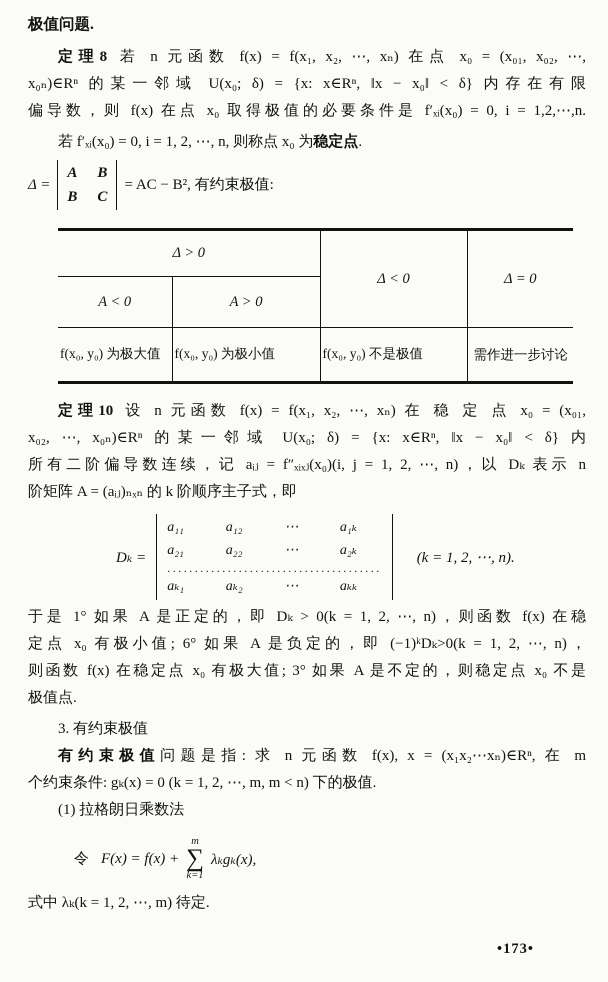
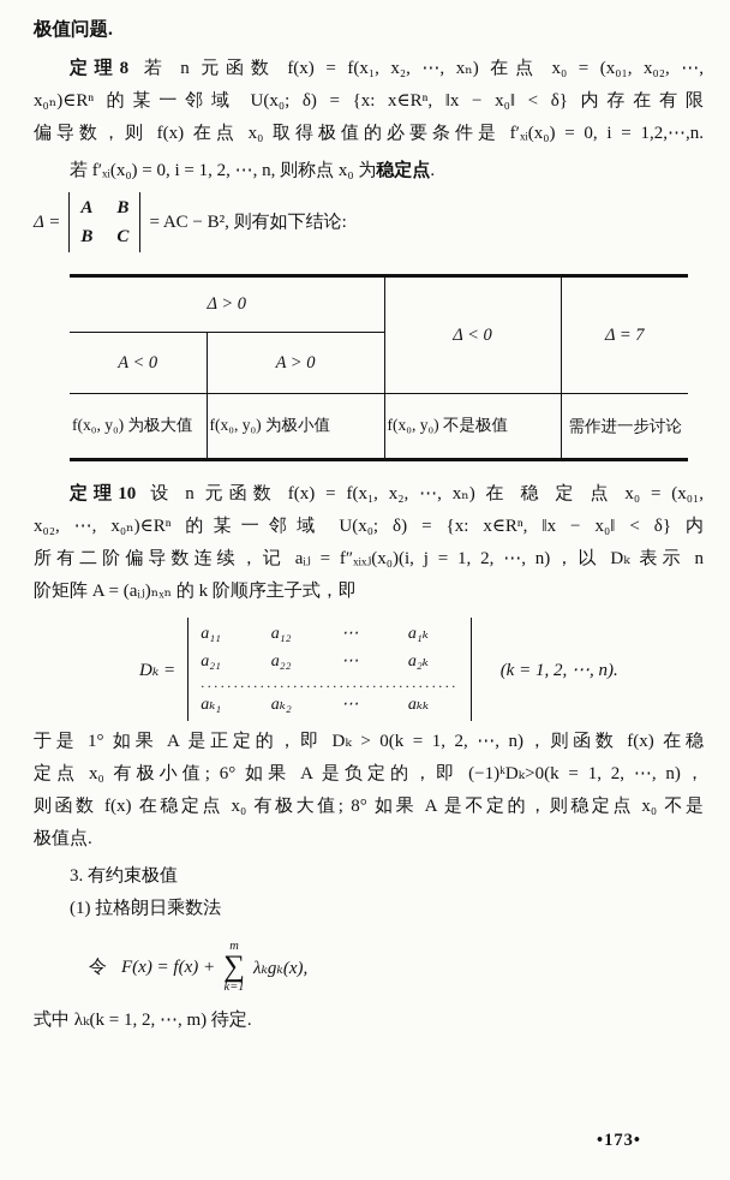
  极值问题.
  定理8 若 n 元函数 f(x) = f(x₁, x₂, ⋯, xₙ) 在点 x₀ = (x₀₁, x₀₂, ⋯,
  x₀ₙ)∈Rⁿ 的某一邻域 U(x₀; δ) = {x: x∈Rⁿ, ‖x − x₀‖ < δ} 内存在有限
  偏导数，则 f(x) 在点 x₀ 取得极值的必要条件是 f′ₓᵢ(x₀) = 0, i = 1,2,⋯,n.
  若 f′ₓᵢ(x₀) = 0, i = 1, 2, ⋯, n, 则称点 x₀ 为稳定点.
  Δ =
  A
  B
  B
  C
- = AC − B², 有约束极值:
+ = AC − B², 则有如下结论:
- Δ > 0	Δ < 0	Δ = 0
+ Δ > 0	Δ < 0	Δ = 7
  A < 0	A > 0
  f(x₀, y₀) 为极大值	f(x₀, y₀) 为极小值	f(x₀, y₀) 不是极值	需作进一步讨论
  定理10 设 n 元函数 f(x) = f(x₁, x₂, ⋯, xₙ) 在 稳 定 点 x₀ = (x₀₁,
  x₀₂, ⋯, x₀ₙ)∈Rⁿ 的某一邻域 U(x₀; δ) = {x: x∈Rⁿ, ‖x − x₀‖ < δ} 内
  所有二阶偏导数连续，记 aᵢⱼ = f″ₓᵢₓⱼ(x₀)(i, j = 1, 2, ⋯, n)，以 Dₖ 表示 n
  阶矩阵 A = (aᵢⱼ)ₙₓₙ 的 k 阶顺序主子式，即
  Dₖ =
  a₁₁
  a₁₂
  ⋯
  a₁ₖ
  a₂₁
  a₂₂
  ⋯
  a₂ₖ
  .......................................
  aₖ₁
  aₖ₂
  ⋯
  aₖₖ
  (k = 1, 2, ⋯, n).
  于是 1° 如果 A 是正定的，即 Dₖ > 0(k = 1, 2, ⋯, n)，则函数 f(x) 在稳
  定点 x₀ 有极小值; 6° 如果 A 是负定的，即 (−1)ᵏDₖ>0(k = 1, 2, ⋯, n)，
- 则函数 f(x) 在稳定点 x₀ 有极大值; 3° 如果 A 是不定的，则稳定点 x₀ 不是
+ 则函数 f(x) 在稳定点 x₀ 有极大值; 8° 如果 A 是不定的，则稳定点 x₀ 不是
  极值点.
  3. 有约束极值
- 有约束极值问题是指: 求 n 元函数 f(x), x = (x₁x₂⋯xₙ)∈Rⁿ, 在 m
- 个约束条件: gₖ(x) = 0 (k = 1, 2, ⋯, m, m < n) 下的极值.
  (1) 拉格朗日乘数法
  令
  F(x) = f(x) +
  m
  ∑
  k=1
  λₖgₖ(x),
  式中 λₖ(k = 1, 2, ⋯, m) 待定.
  •173•
